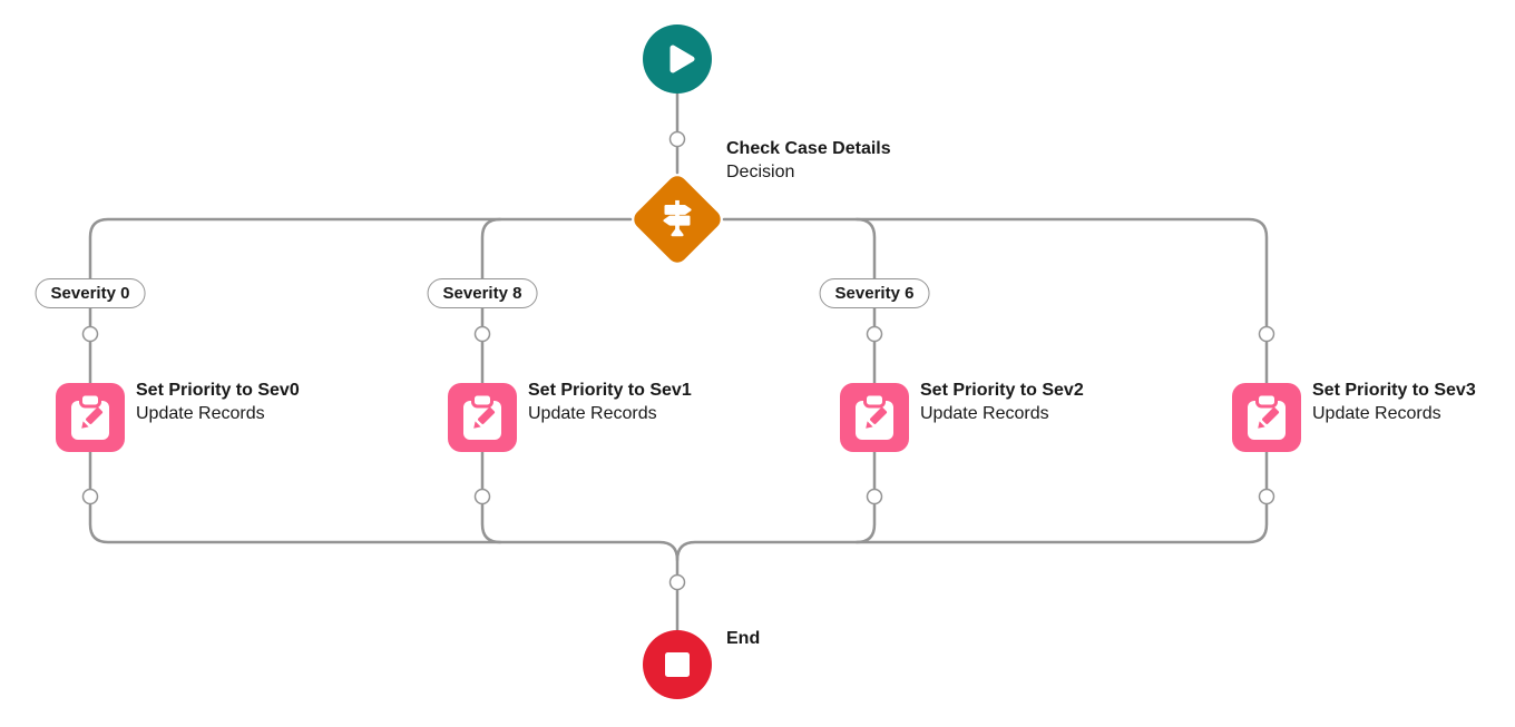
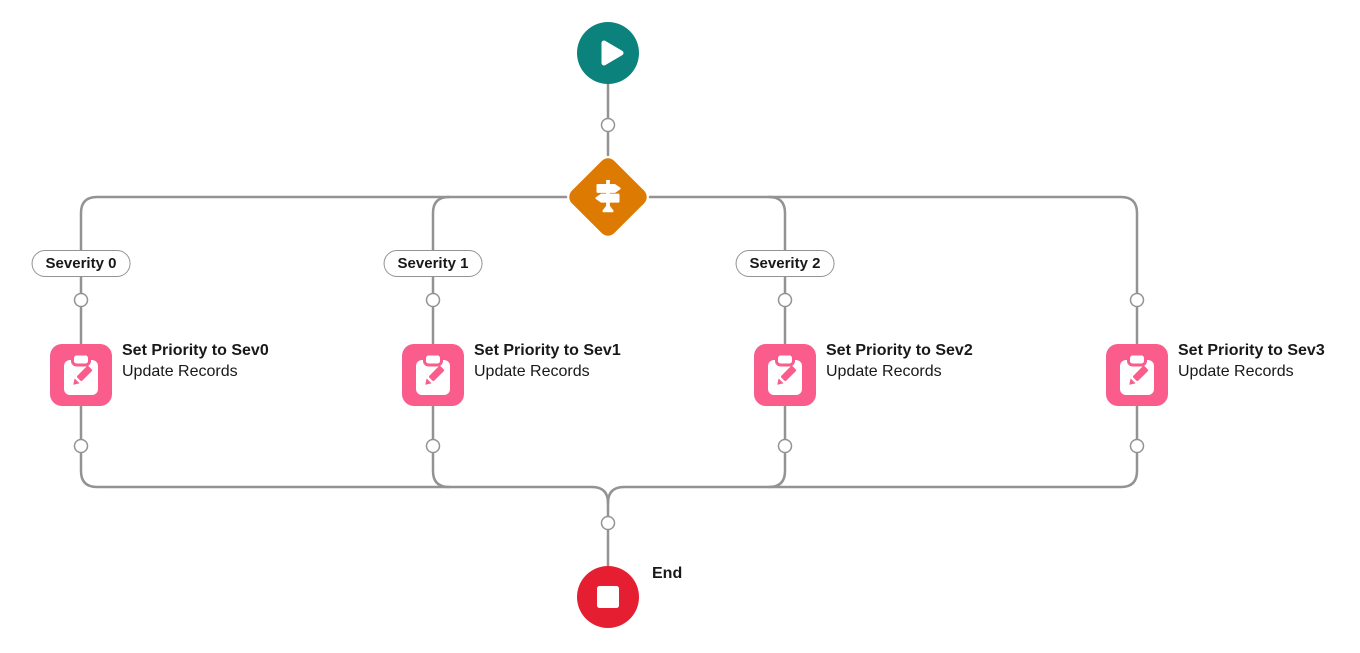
- Check Case Details
- Decision
  Severity 0
  Set Priority to Sev0
  Update Records
- Severity 8
+ Severity 1
  Set Priority to Sev1
  Update Records
- Severity 6
+ Severity 2
  Set Priority to Sev2
  Update Records
  Set Priority to Sev3
  Update Records
  End
